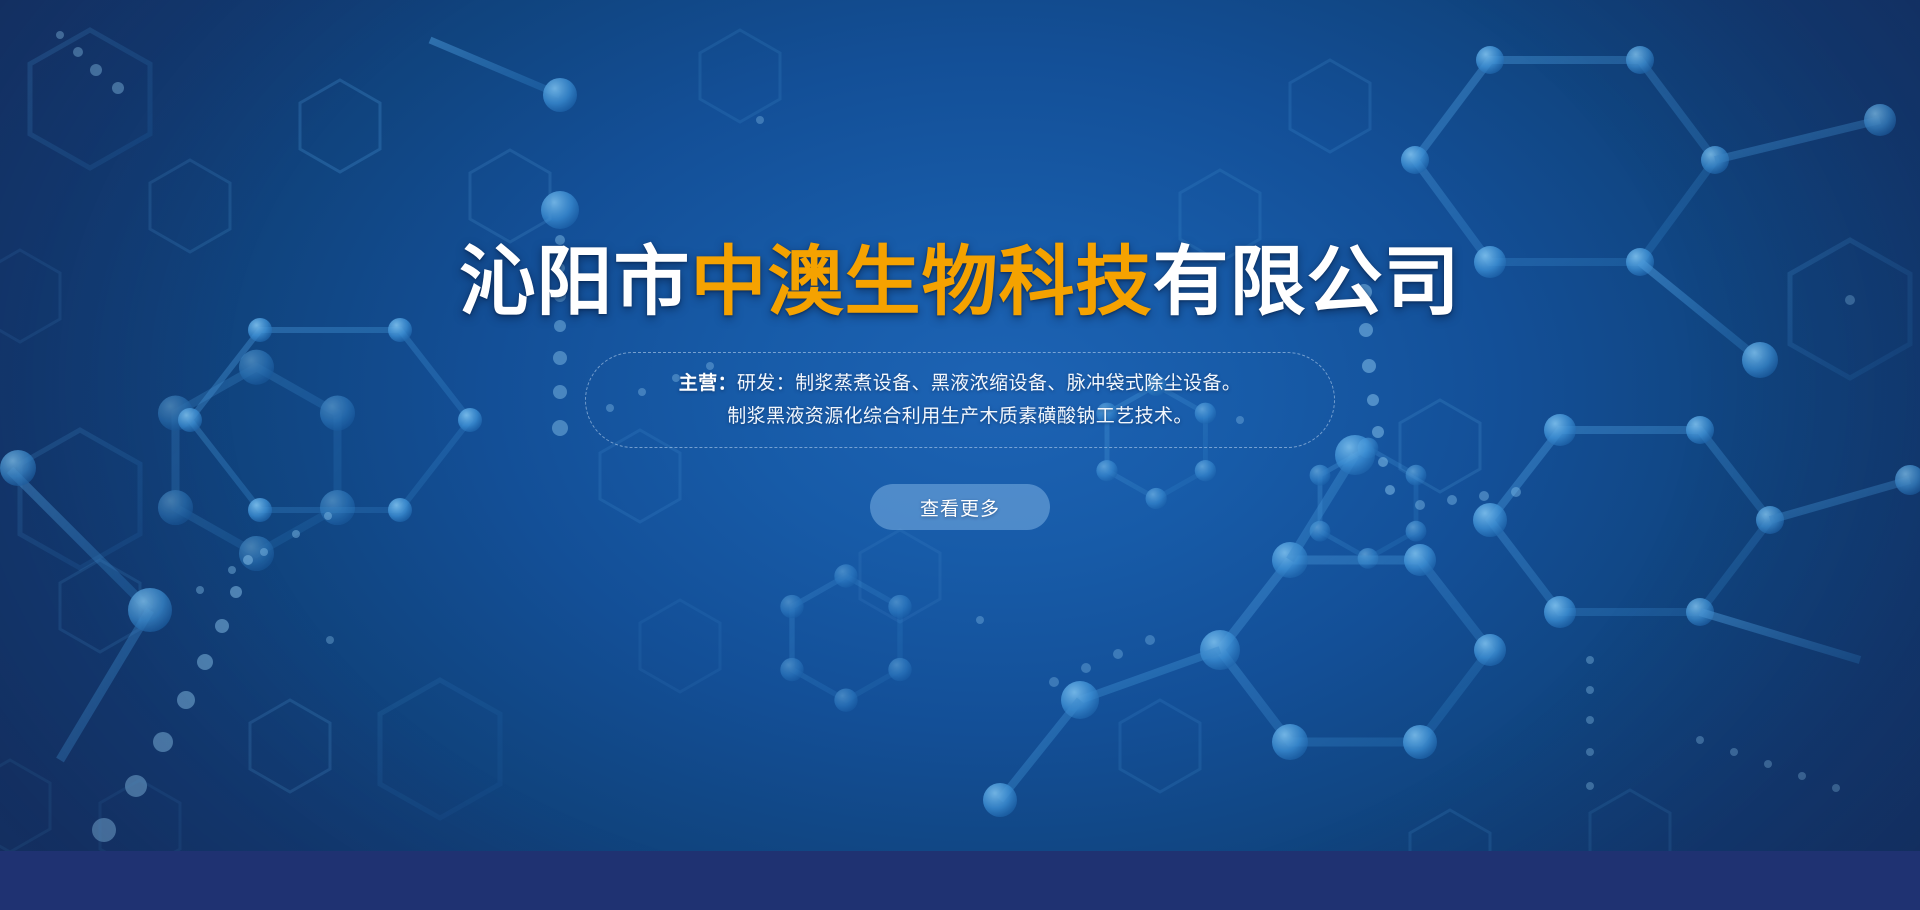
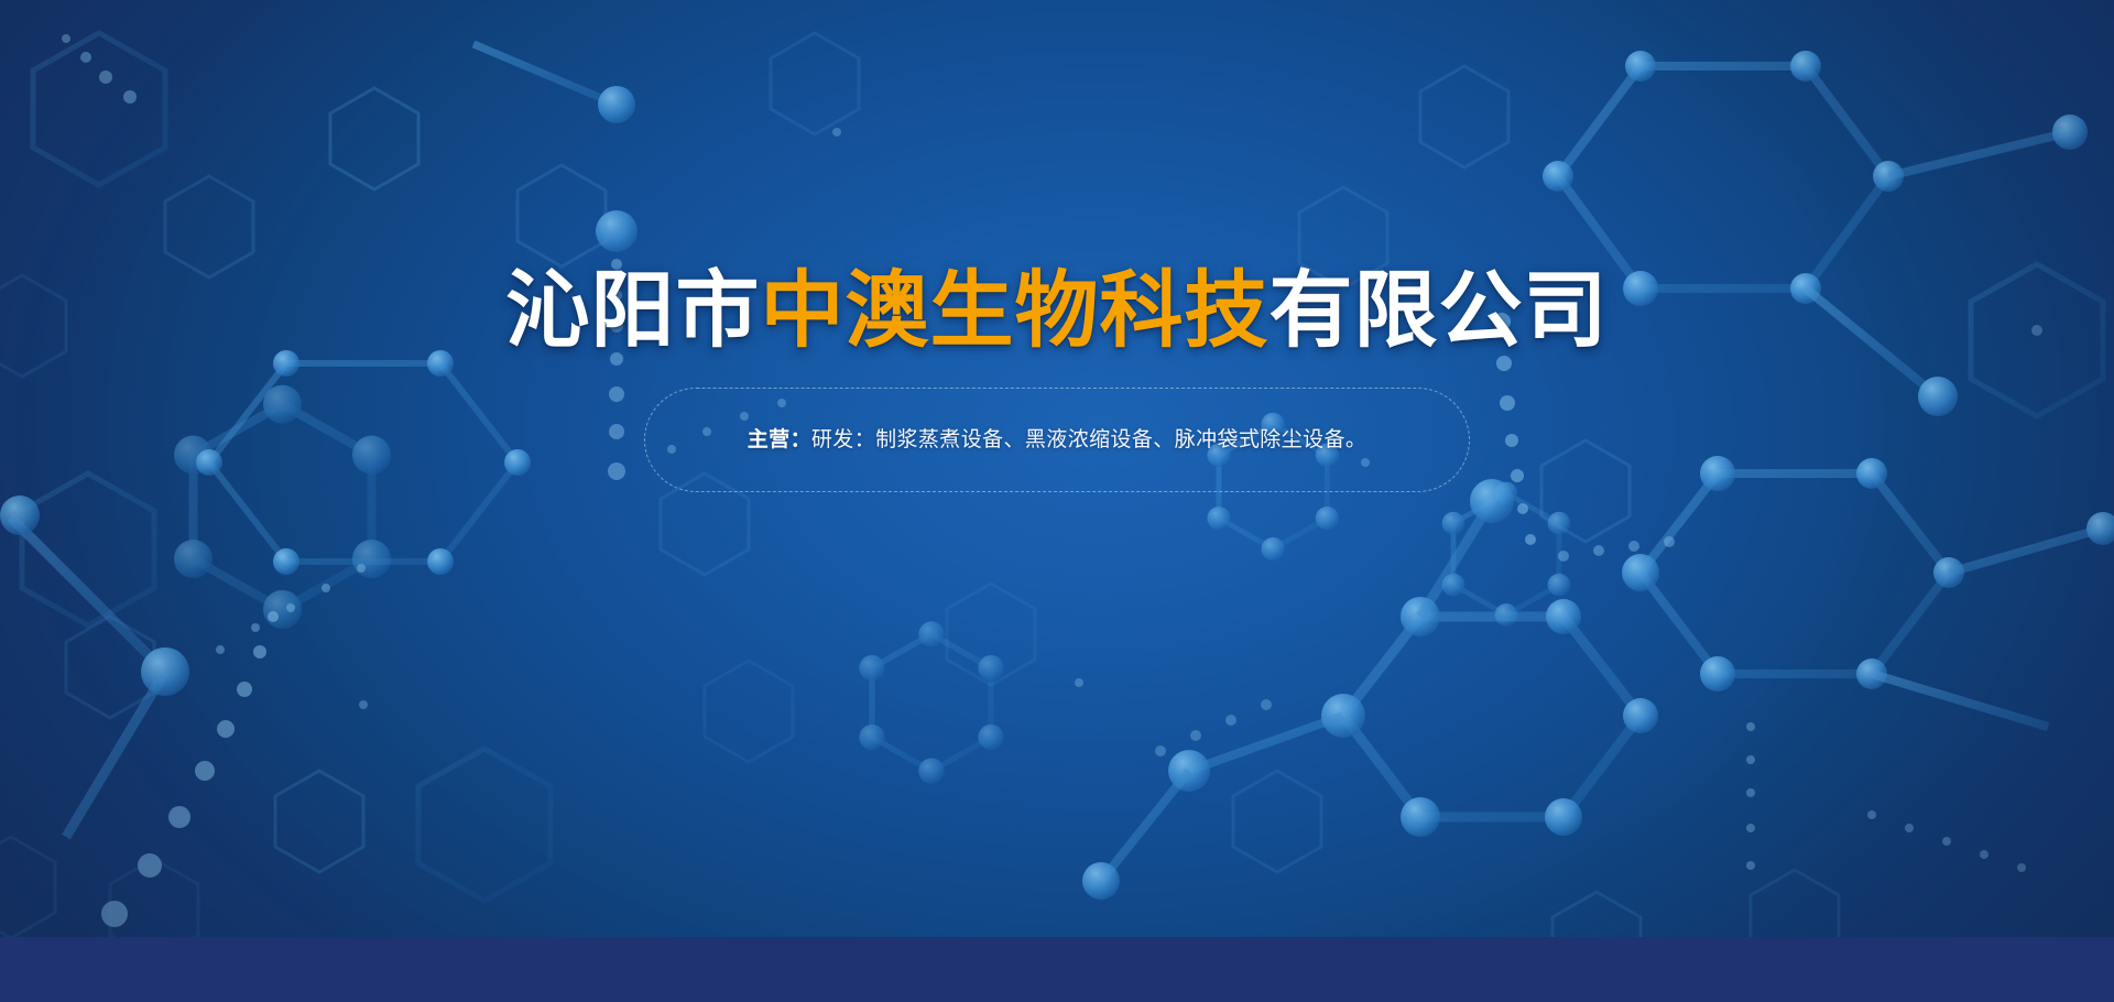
  沁阳市中澳生物科技有限公司
  主营：研发：制浆蒸煮设备、黑液浓缩设备、脉冲袋式除尘设备。
- 制浆黑液资源化综合利用生产木质素磺酸钠工艺技术。
- 查看更多
